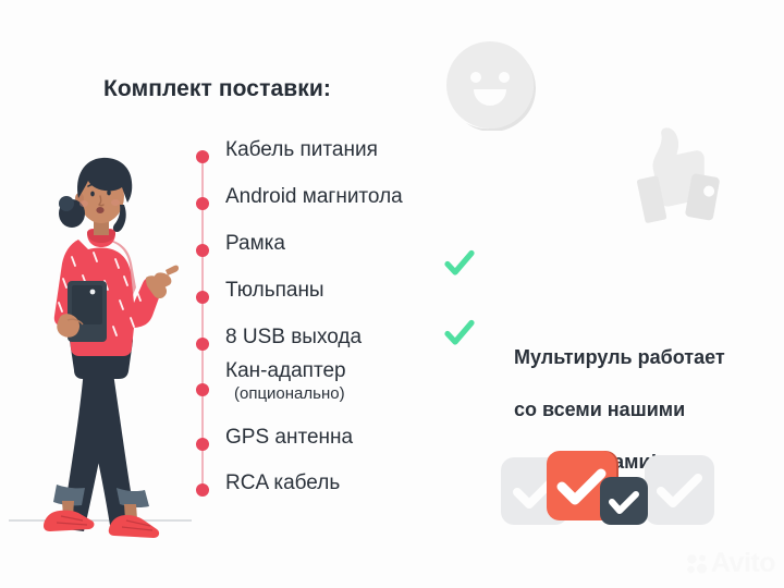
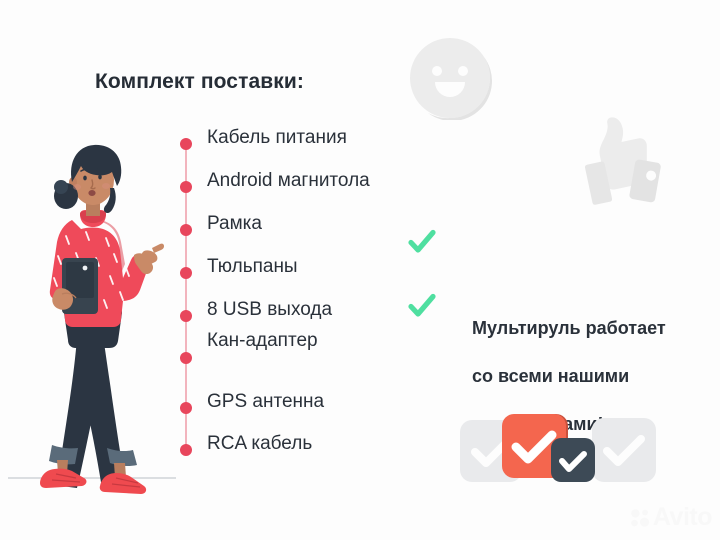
  Комплект поставки:
  Кабель питания
  Android магнитола
  Рамка
  Тюльпаны
  8 USB выхода
  Кан-адаптер
- (опционально)
  GPS антенна
  RCA кабель
  Мультируль работает
  со всеми нашими
